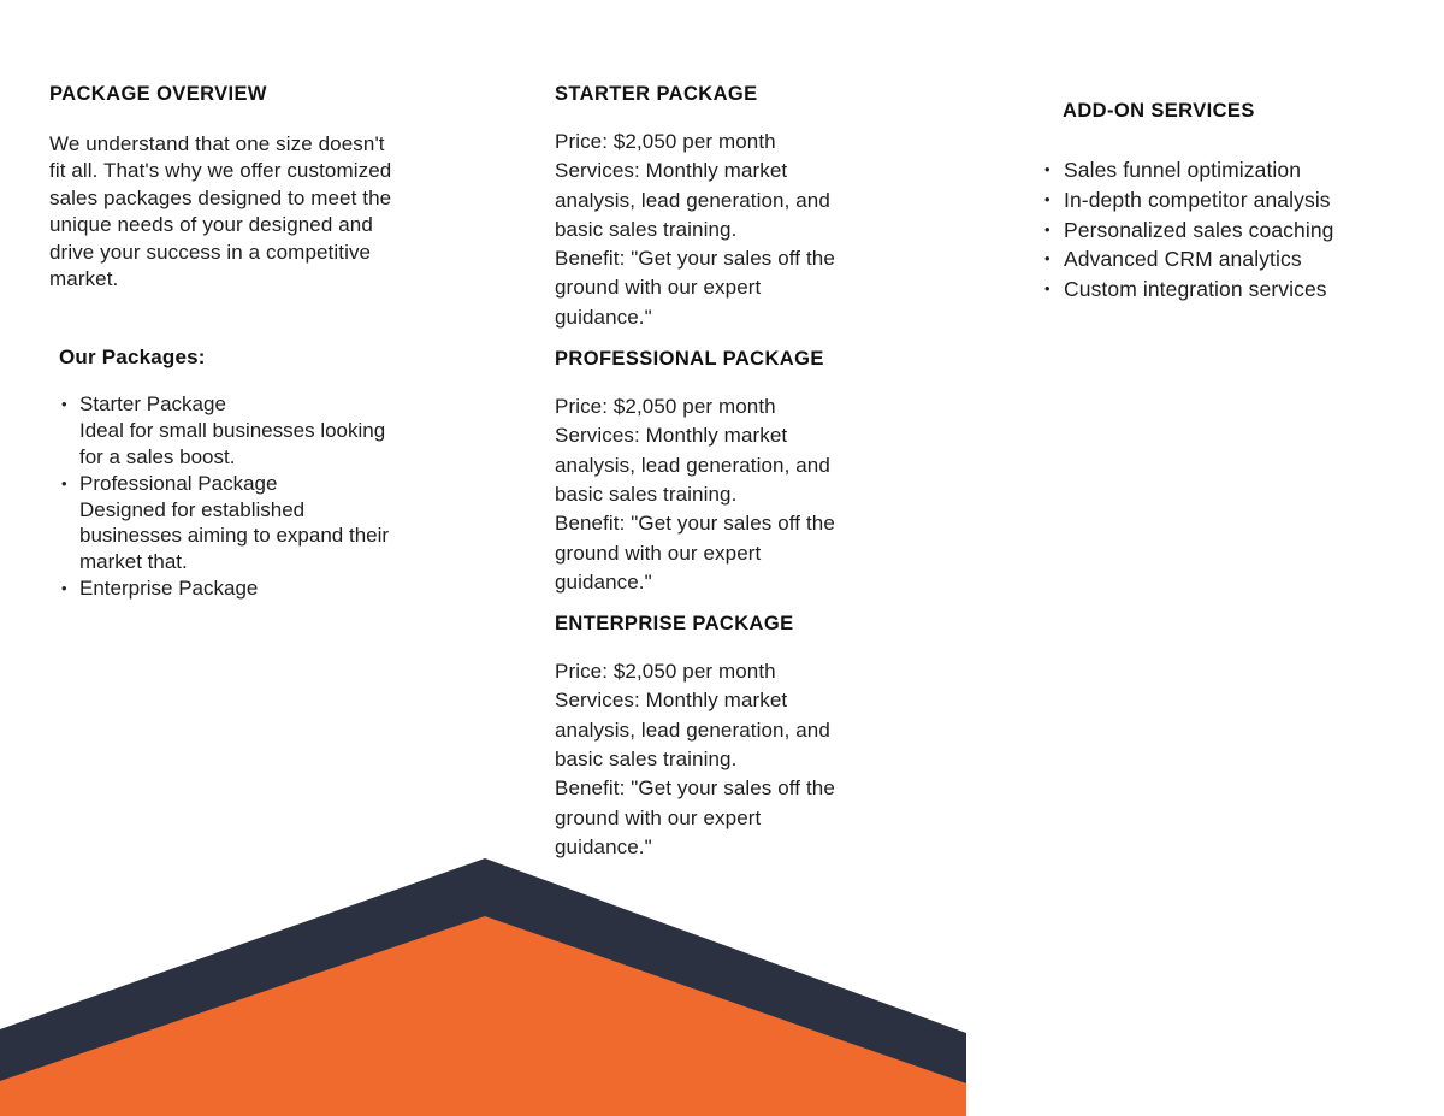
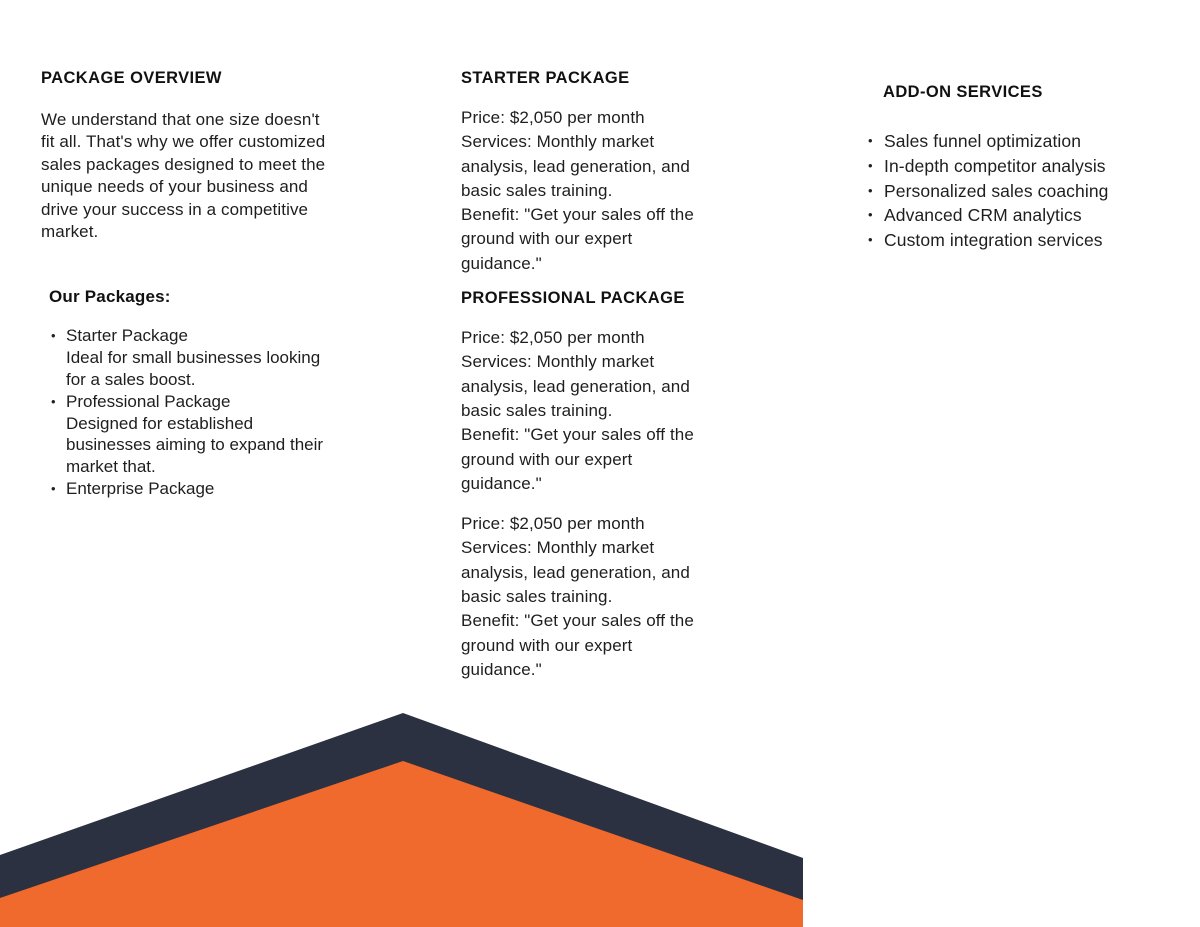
  PACKAGE OVERVIEW
- We understand that one size doesn't fit all. That's why we offer customized sales packages designed to meet the unique needs of your designed and drive your success in a competitive market.
+ We understand that one size doesn't fit all. That's why we offer customized sales packages designed to meet the unique needs of your business and drive your success in a competitive market.
  Our Packages:
  •
  Starter Package
  Ideal for small businesses looking for a sales boost.
  •
  Professional Package
  Designed for established businesses aiming to expand their market that.
  •
  Enterprise Package
  STARTER PACKAGE
  Price: $2,050 per month
  Services: Monthly market analysis, lead generation, and basic sales training.
  Benefit: "Get your sales off the ground with our expert guidance."
  PROFESSIONAL PACKAGE
  Price: $2,050 per month
  Services: Monthly market analysis, lead generation, and basic sales training.
  Benefit: "Get your sales off the ground with our expert guidance."
- ENTERPRISE PACKAGE
  Price: $2,050 per month
  Services: Monthly market analysis, lead generation, and basic sales training.
  Benefit: "Get your sales off the ground with our expert guidance."
  ADD-ON SERVICES
  •
  Sales funnel optimization
  •
  In-depth competitor analysis
  •
  Personalized sales coaching
  •
  Advanced CRM analytics
  •
  Custom integration services
